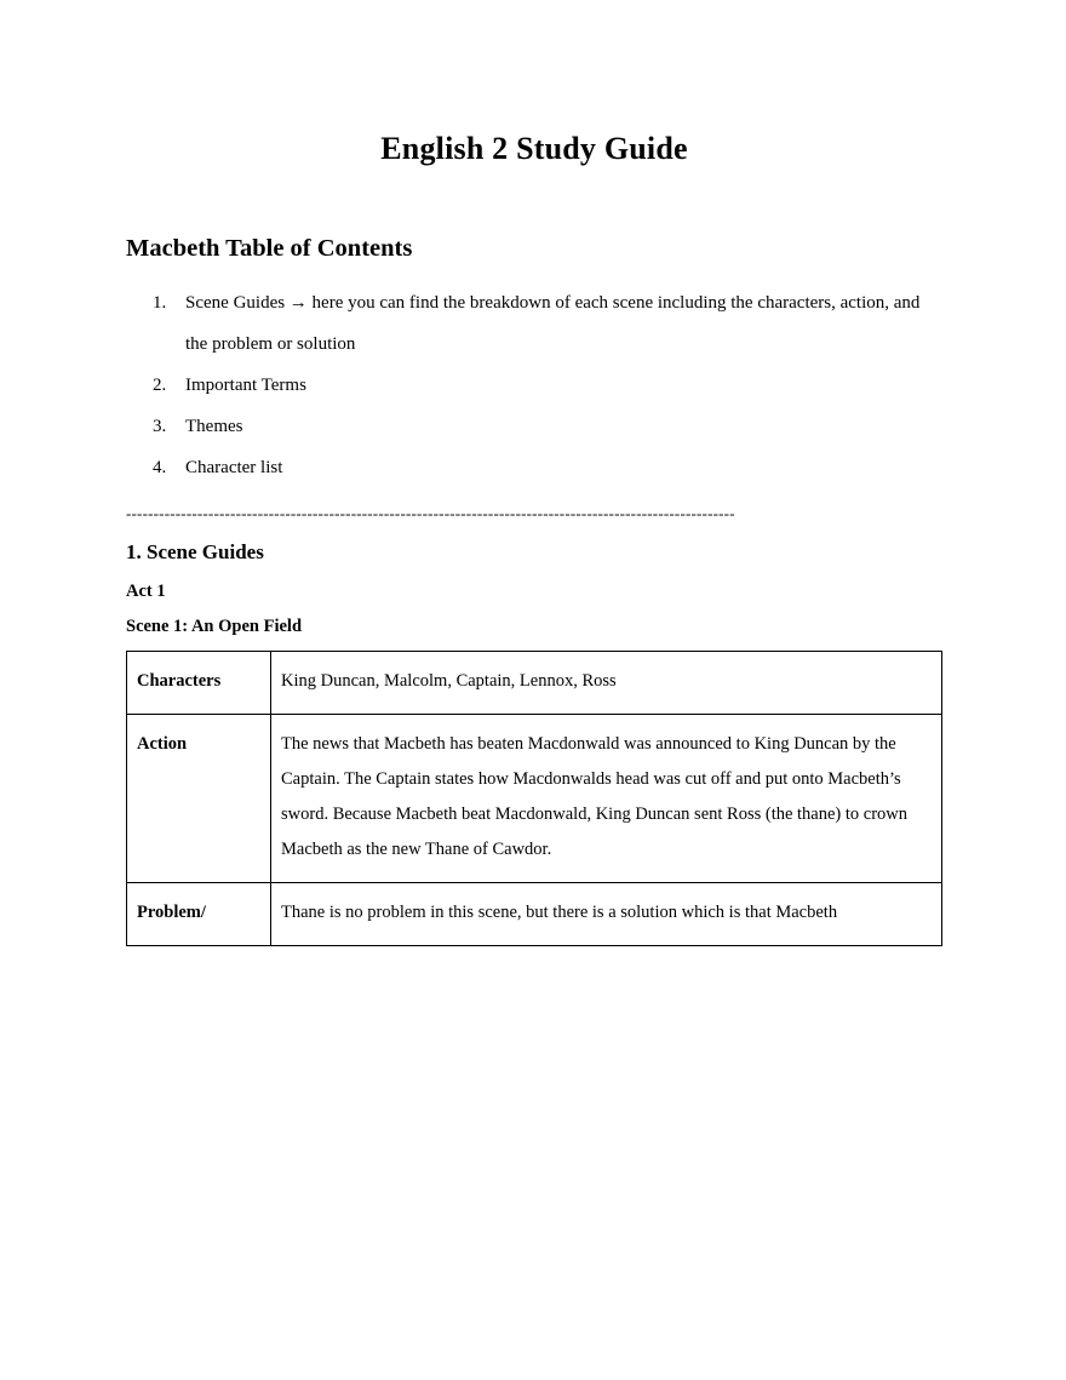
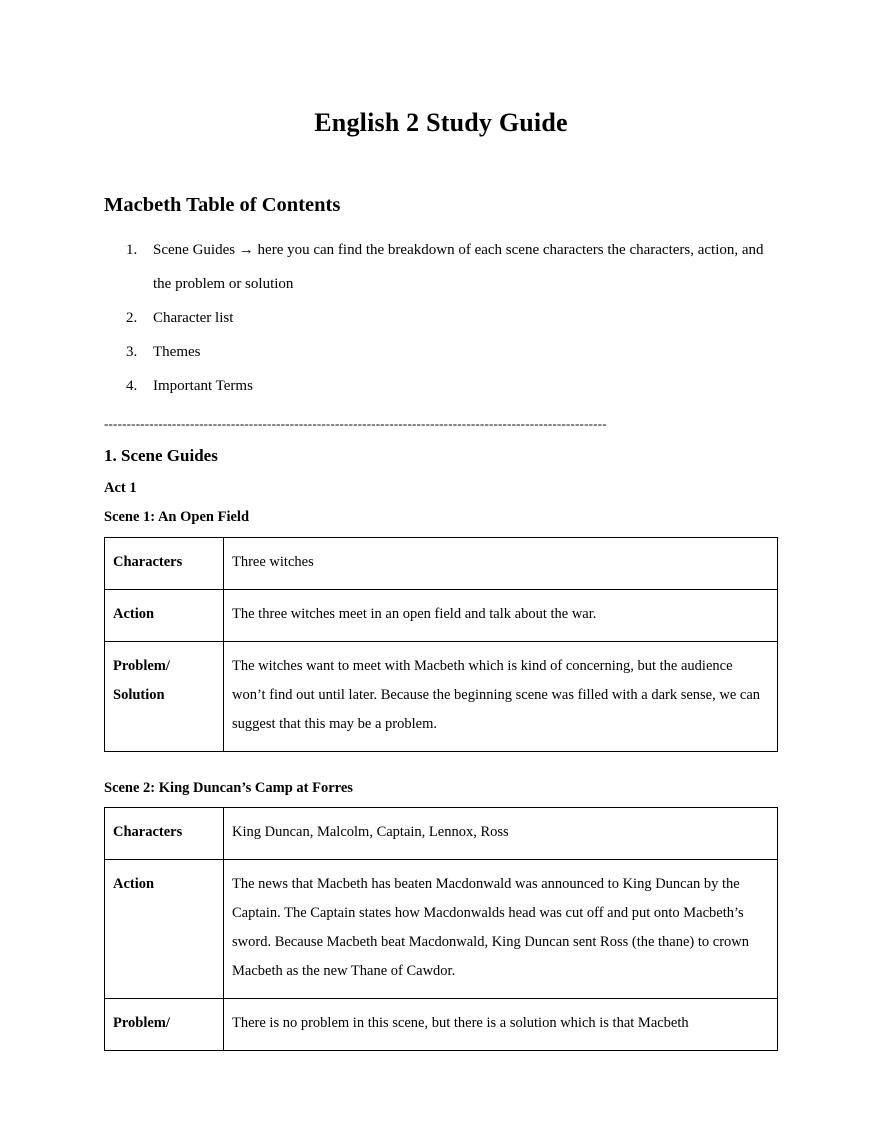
  English 2 Study Guide
  Macbeth Table of Contents
  1.
- Scene Guides → here you can find the breakdown of each scene including the characters, action, and the problem or solution
+ Scene Guides → here you can find the breakdown of each scene characters the characters, action, and the problem or solution
  2.
- Important Terms
+ Character list
  3.
  Themes
  4.
- Character list
+ Important Terms
  ---------------------------------------------------------------------------------------------------------------
  1. Scene Guides
  Act 1
  Scene 1: An Open Field
+ Characters	Three witches
+ Action	The three witches meet in an open field and talk about the war.
+ Problem/ Solution	The witches want to meet with Macbeth which is kind of concerning, but the audience won’t find out until later. Because the beginning scene was filled with a dark sense, we can suggest that this may be a problem.
+ Scene 2: King Duncan’s Camp at Forres
  Characters	King Duncan, Malcolm, Captain, Lennox, Ross
  Action	The news that Macbeth has beaten Macdonwald was announced to King Duncan by the Captain. The Captain states how Macdonwalds head was cut off and put onto Macbeth’s sword. Because Macbeth beat Macdonwald, King Duncan sent Ross (the thane) to crown Macbeth as the new Thane of Cawdor.
- Problem/	Thane is no problem in this scene, but there is a solution which is that Macbeth
+ Problem/	There is no problem in this scene, but there is a solution which is that Macbeth
